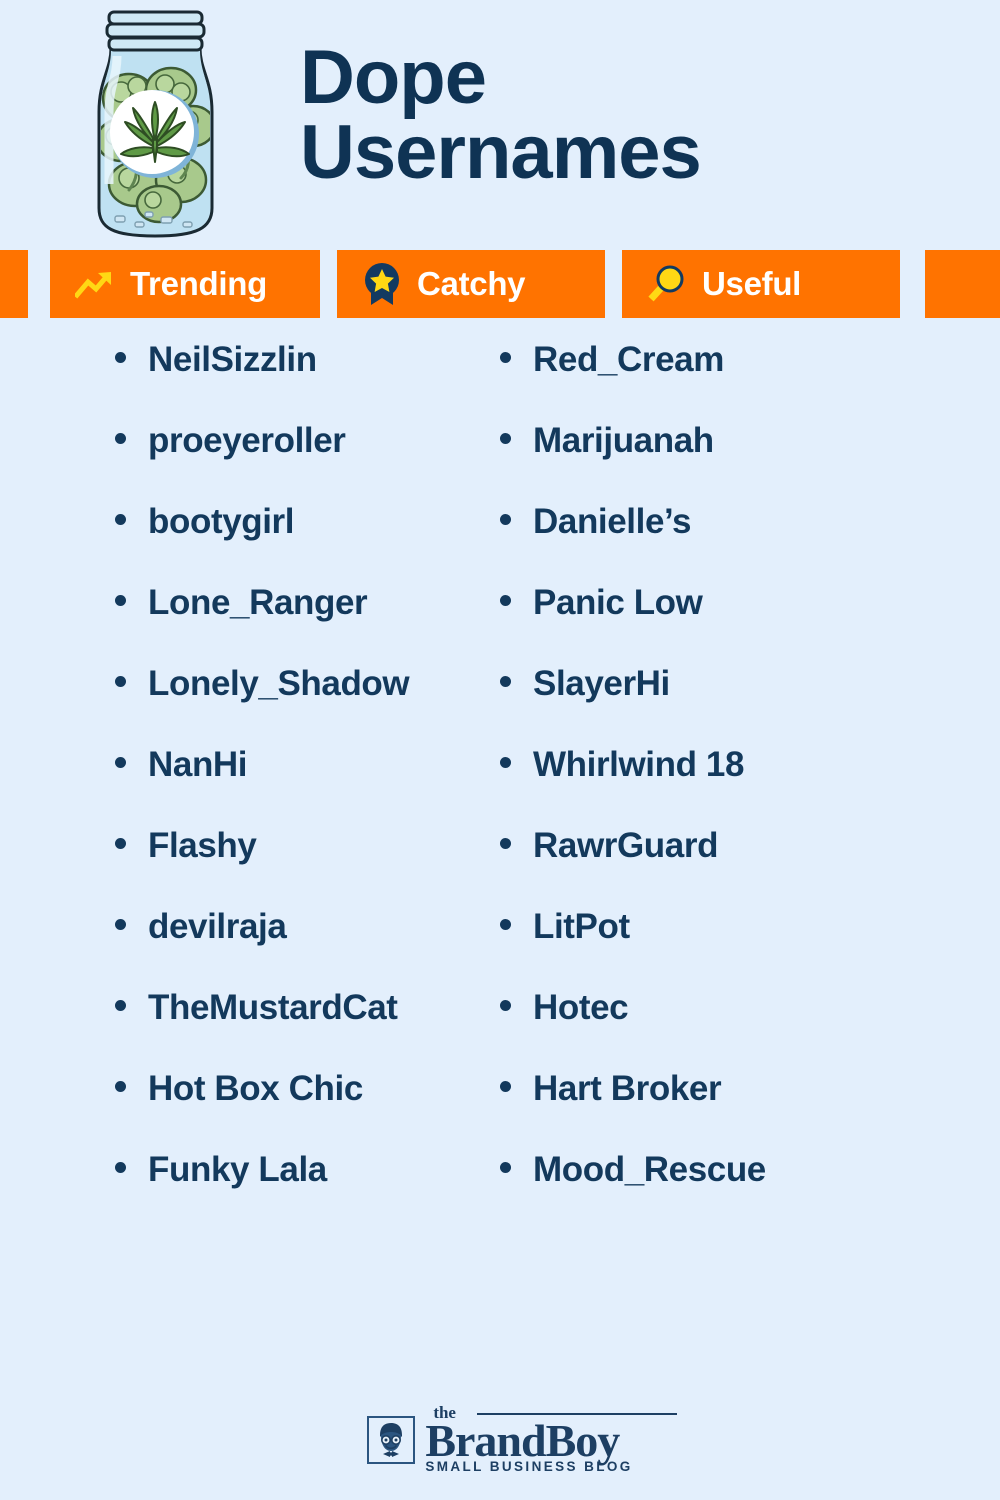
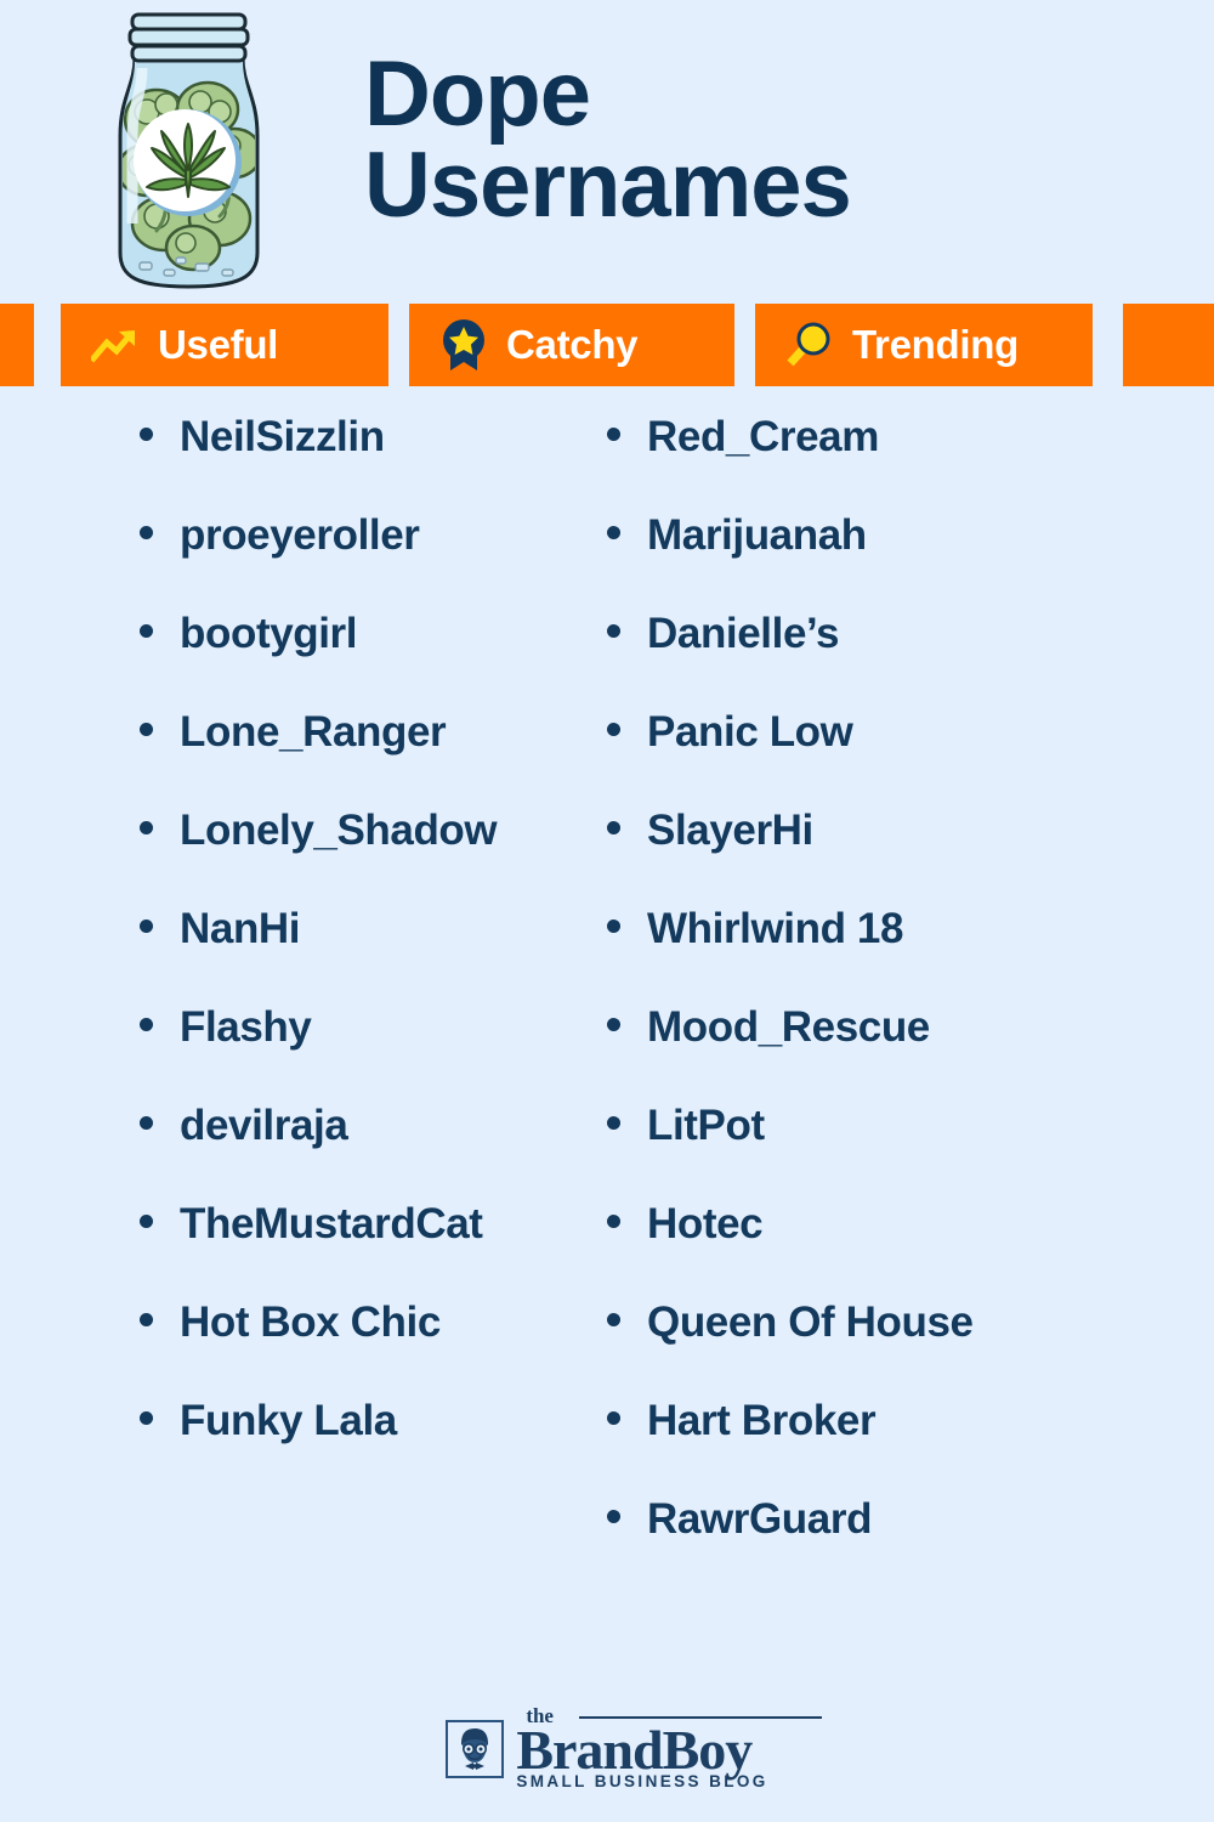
  Dope
  Usernames
- Trending
+ Useful
  Catchy
- Useful
+ Trending
  NeilSizzlin
  proeyeroller
  bootygirl
  Lone_Ranger
  Lonely_Shadow
  NanHi
  Flashy
  devilraja
  TheMustardCat
  Hot Box Chic
  Funky Lala
  Red_Cream
  Marijuanah
  Danielle’s
  Panic Low
  SlayerHi
  Whirlwind 18
- RawrGuard
+ Mood_Rescue
  LitPot
  Hotec
+ Queen Of House
  Hart Broker
- Mood_Rescue
+ RawrGuard
  the
  BrandBoy
  SMALL BUSINESS BLOG
